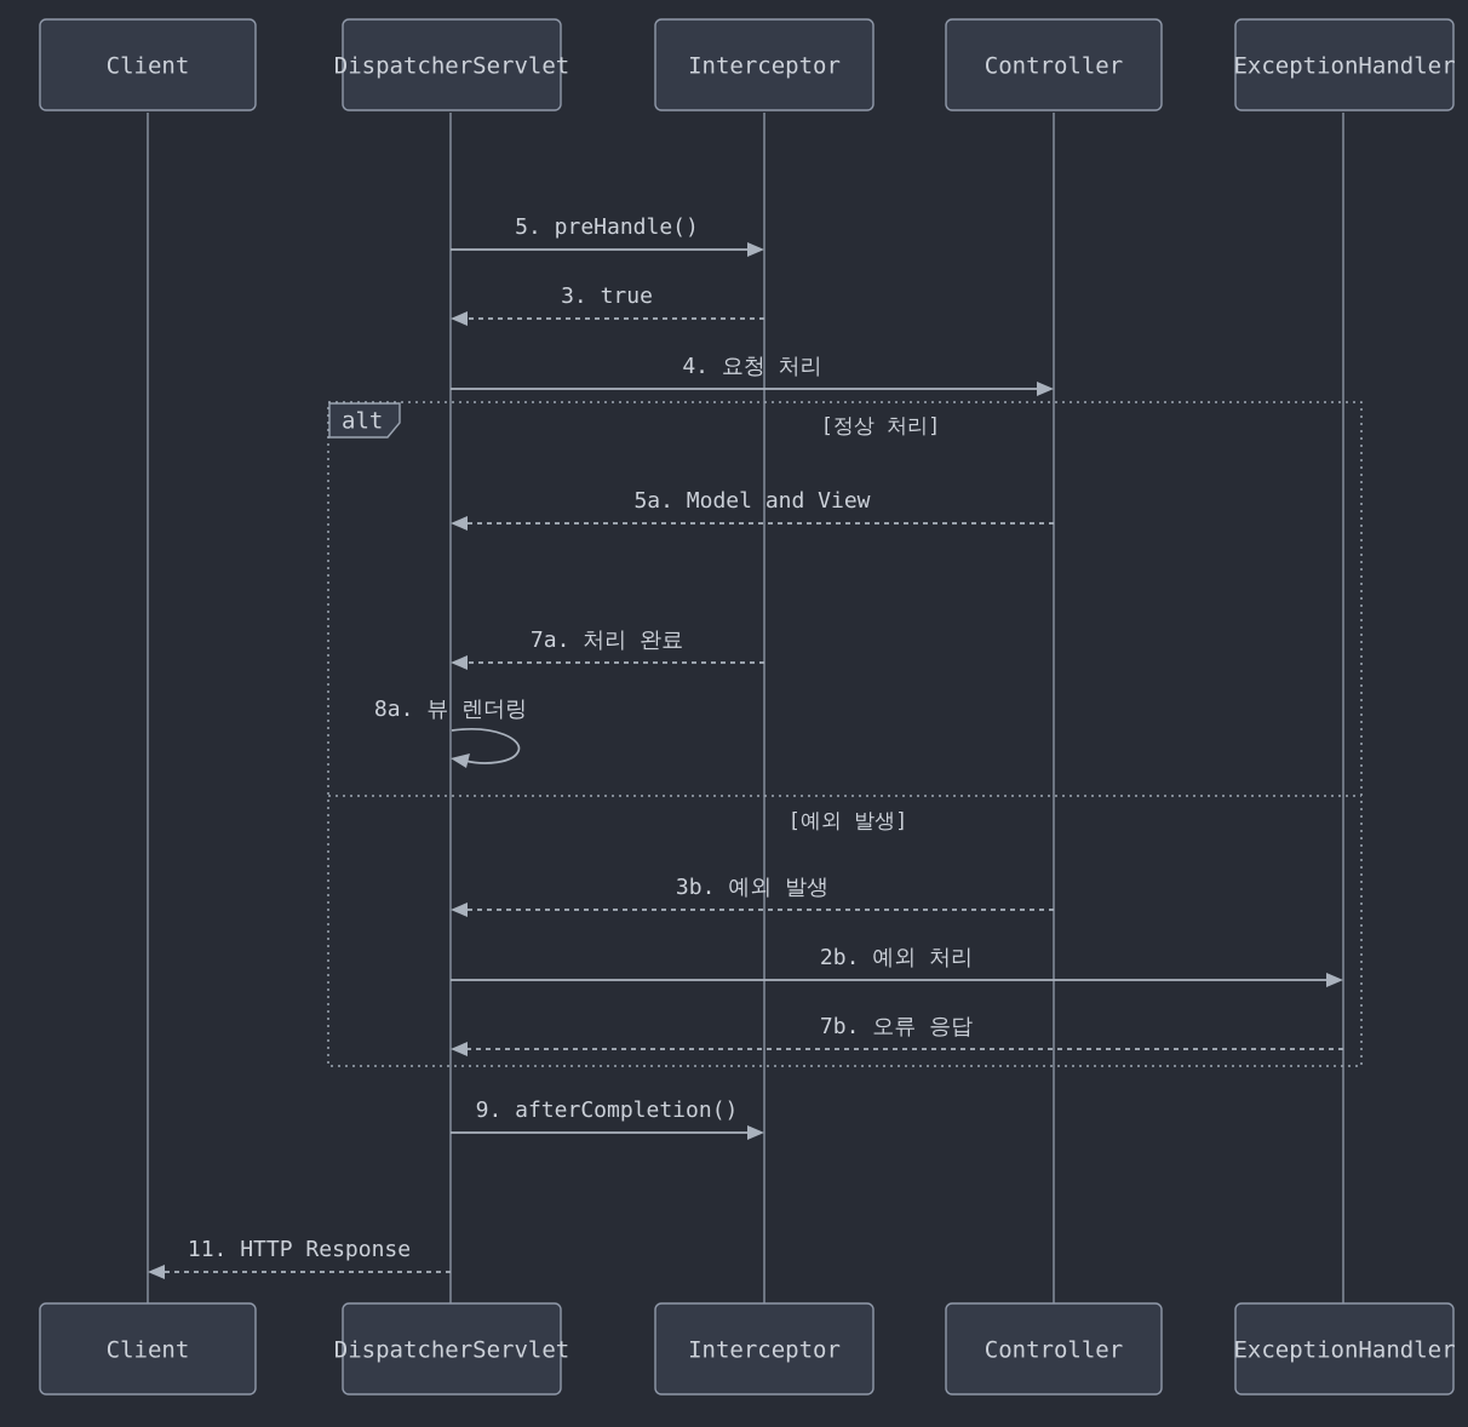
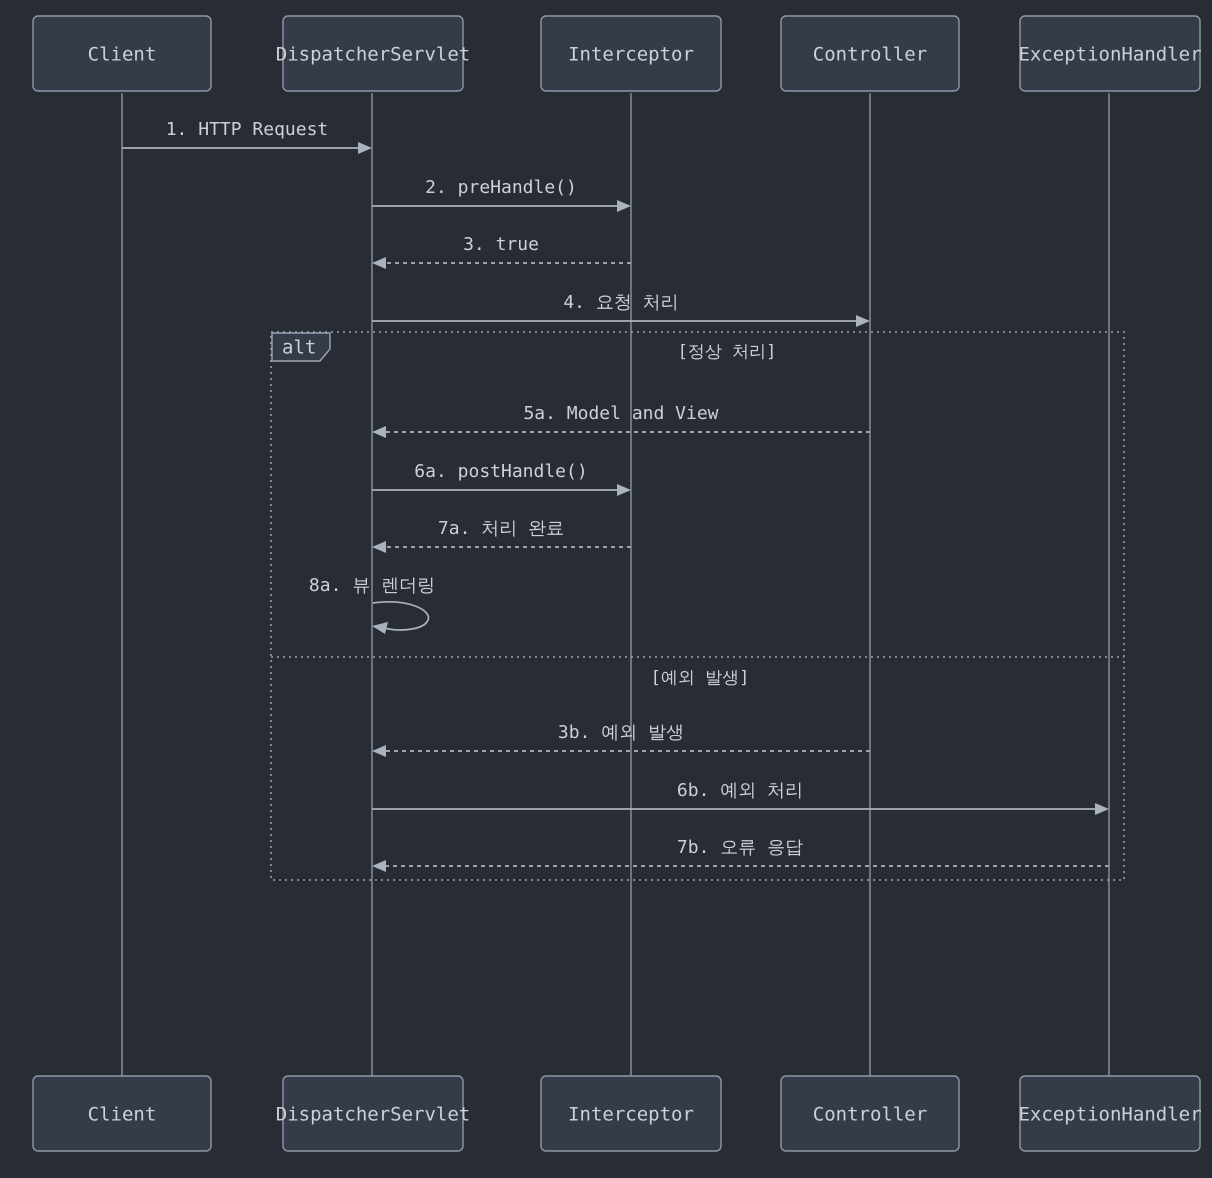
  alt
  [정상 처리]
  [예외 발생]
+ 1. HTTP Request
- 5. preHandle()
+ 2. preHandle()
  3. true
  4. 요청 처리
  5a. Model and View
+ 6a. postHandle()
  7a. 처리 완료
  8a. 뷰 렌더링
  3b. 예외 발생
- 2b. 예외 처리
+ 6b. 예외 처리
  7b. 오류 응답
- 9. afterCompletion()
- 11. HTTP Response
  Client
  DispatcherServlet
  Interceptor
  Controller
  ExceptionHandler
  Client
  DispatcherServlet
  Interceptor
  Controller
  ExceptionHandler
